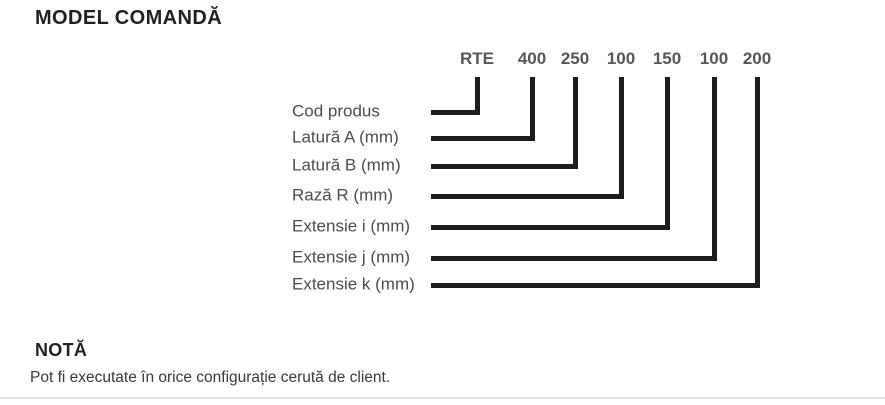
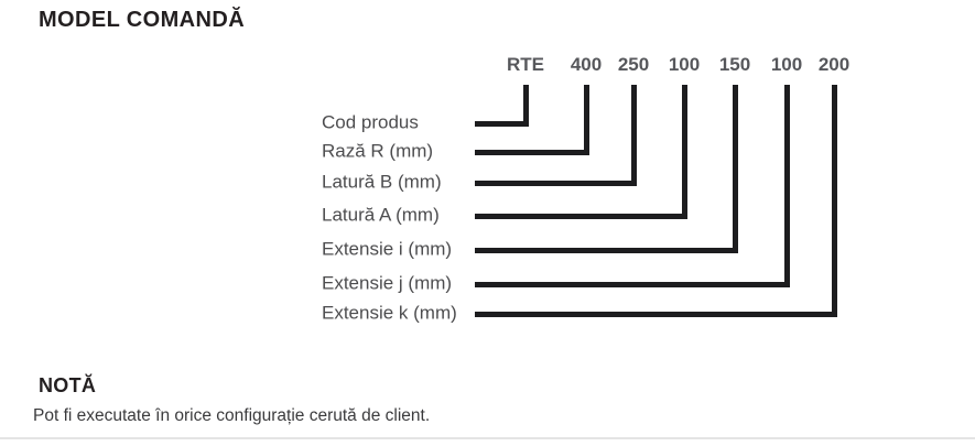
  MODEL COMANDĂ
  RTE
  Cod produs
  400
- Latură A (mm)
+ Rază R (mm)
  250
  Latură B (mm)
  100
- Rază R (mm)
+ Latură A (mm)
  150
  Extensie i (mm)
  100
  Extensie j (mm)
  200
  Extensie k (mm)
  NOTĂ
  Pot fi executate în orice configurație cerută de client.
